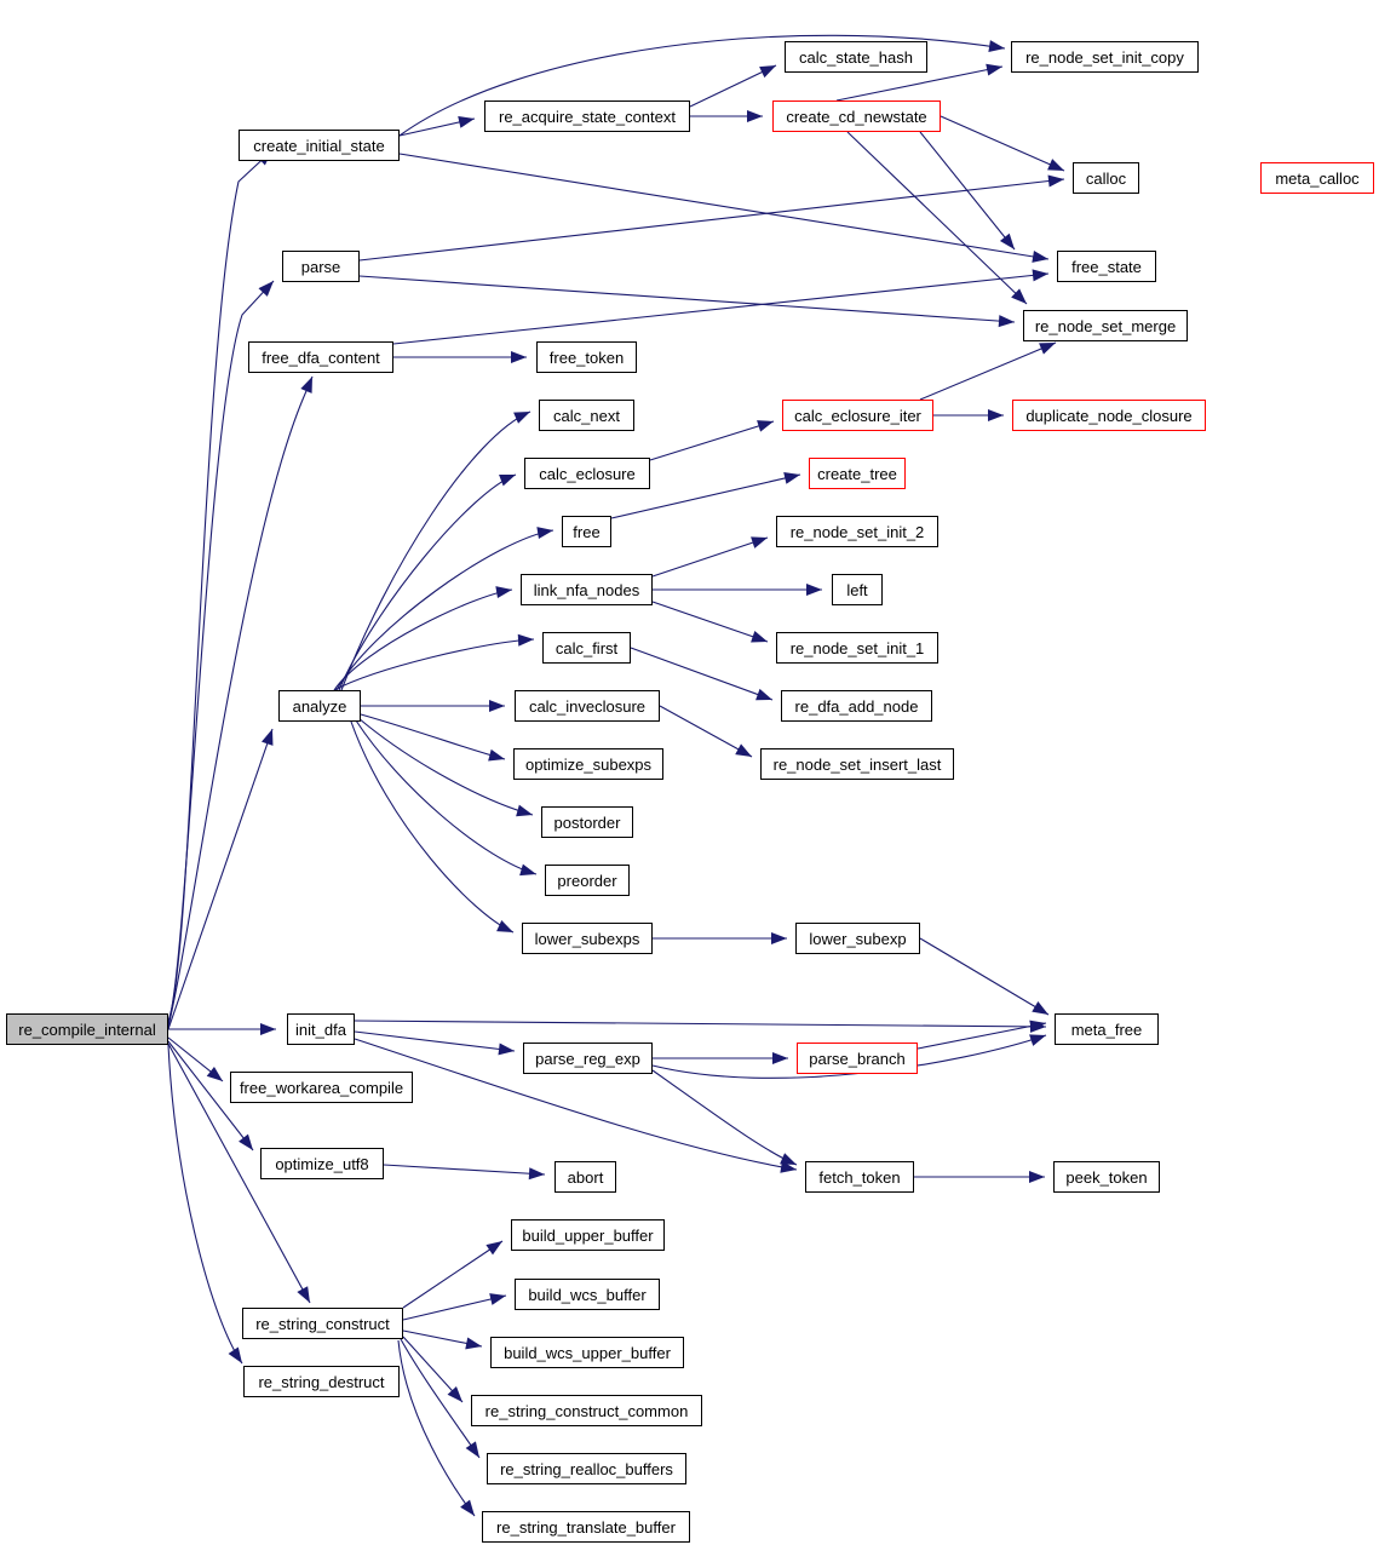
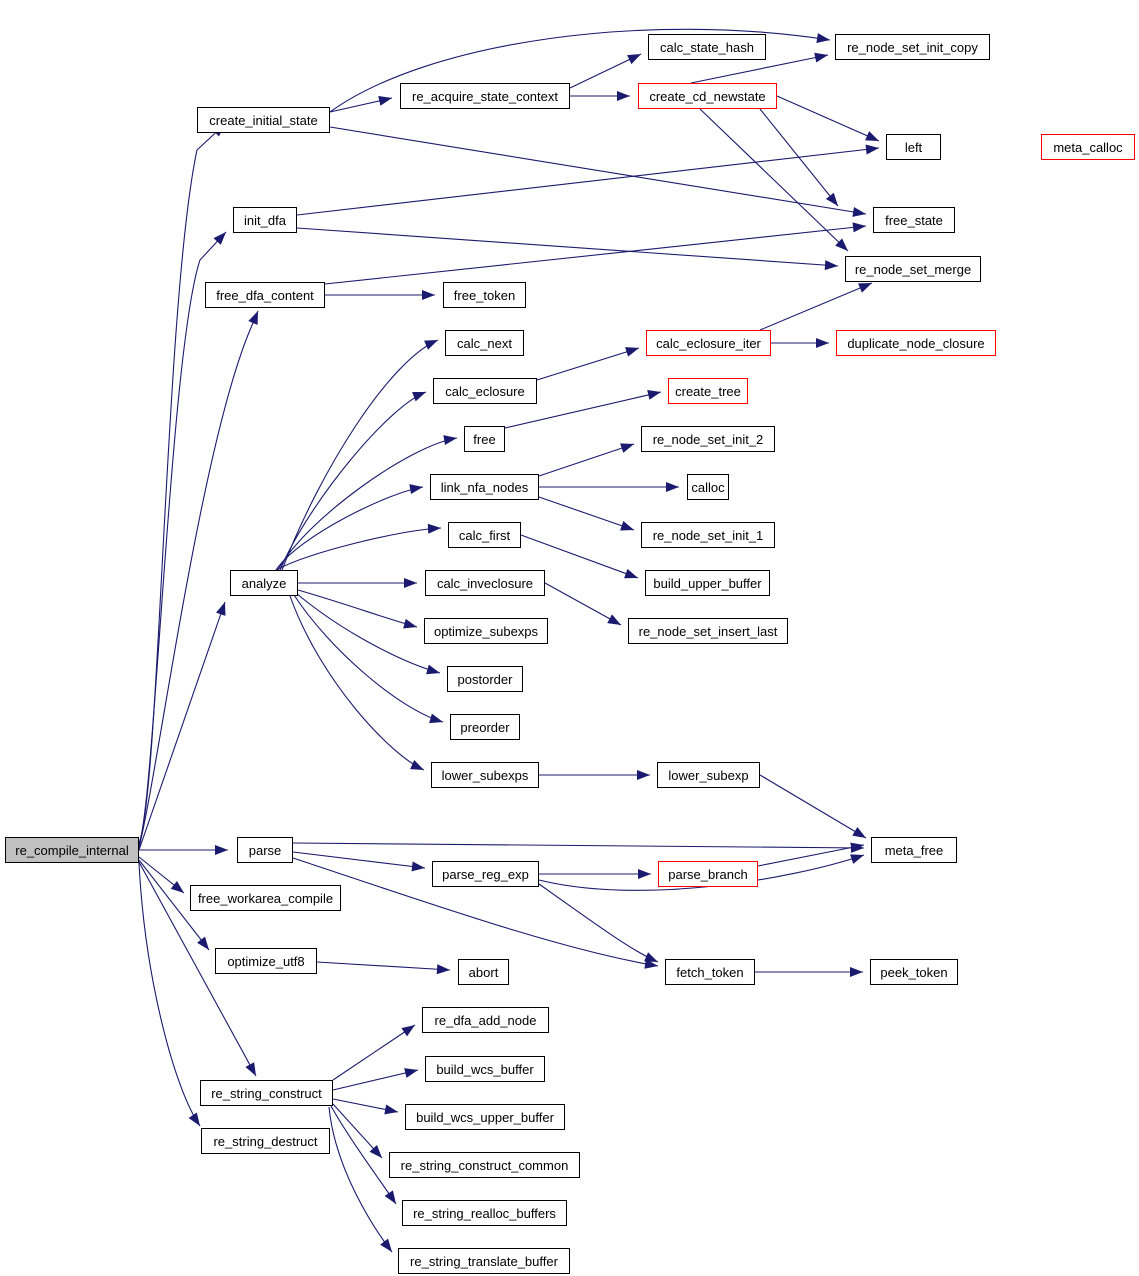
  re_compile_internal
  create_initial_state
- parse
+ init_dfa
  free_dfa_content
  analyze
- init_dfa
+ parse
  free_workarea_compile
  optimize_utf8
  re_string_construct
  re_string_destruct
  re_acquire_state_context
  calc_state_hash
  create_cd_newstate
  re_node_set_init_copy
- calloc
+ left
  meta_calloc
  free_state
  re_node_set_merge
  free_token
  calc_next
  calc_eclosure
  free
  link_nfa_nodes
  calc_first
  calc_inveclosure
  optimize_subexps
  postorder
  preorder
  lower_subexps
  calc_eclosure_iter
  duplicate_node_closure
  create_tree
  re_node_set_init_2
- left
+ calloc
  re_node_set_init_1
- re_dfa_add_node
+ build_upper_buffer
  re_node_set_insert_last
  lower_subexp
  meta_free
  parse_reg_exp
  parse_branch
  abort
  fetch_token
  peek_token
- build_upper_buffer
+ re_dfa_add_node
  build_wcs_buffer
  build_wcs_upper_buffer
  re_string_construct_common
  re_string_realloc_buffers
  re_string_translate_buffer
